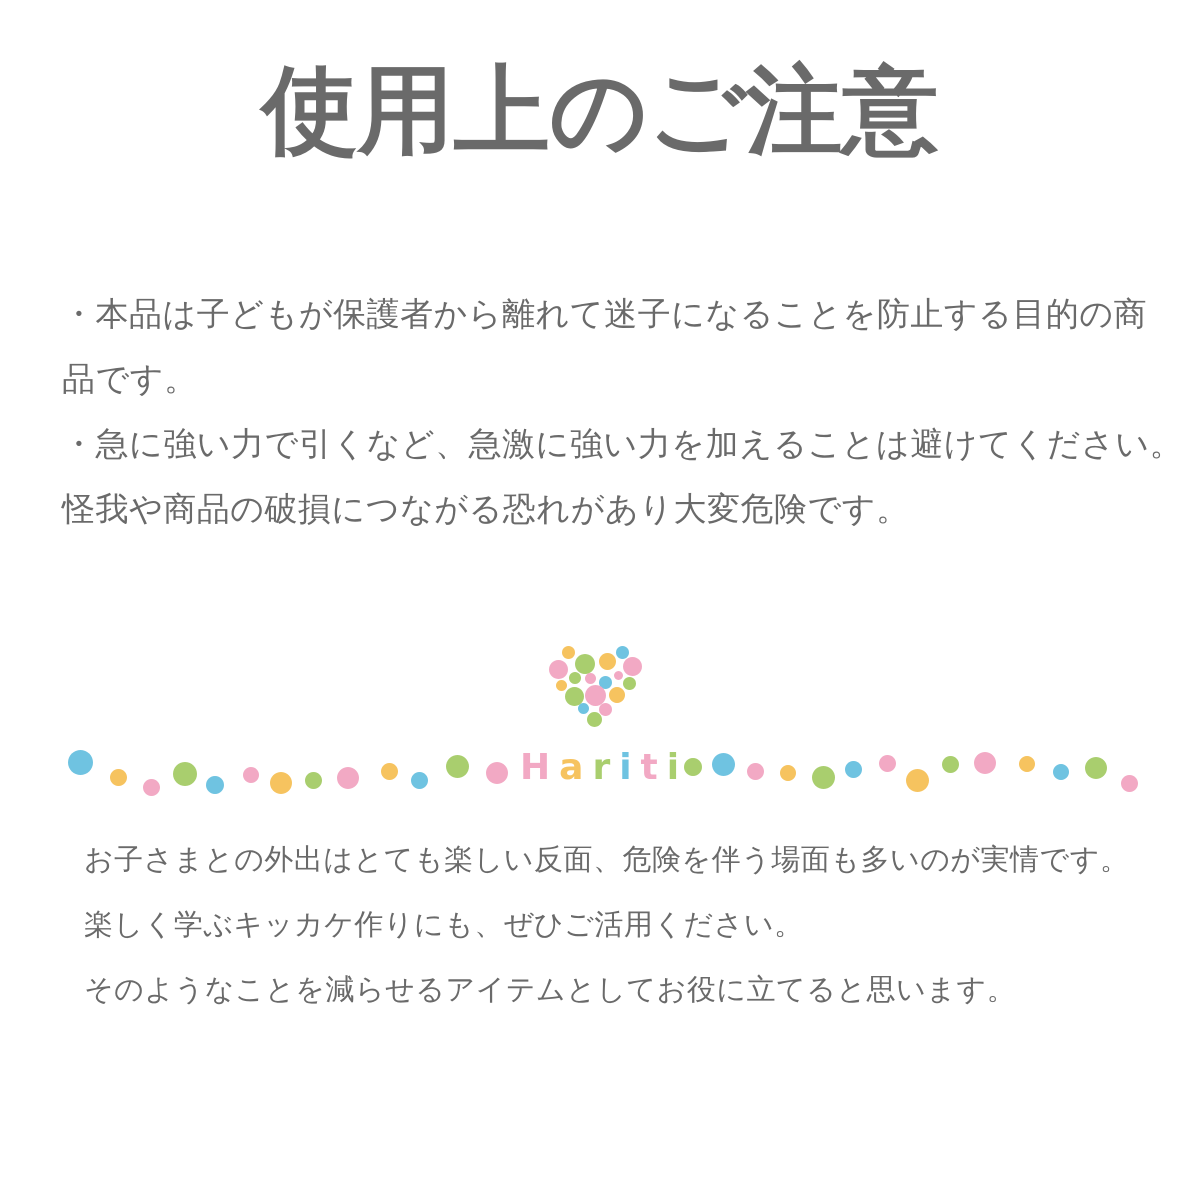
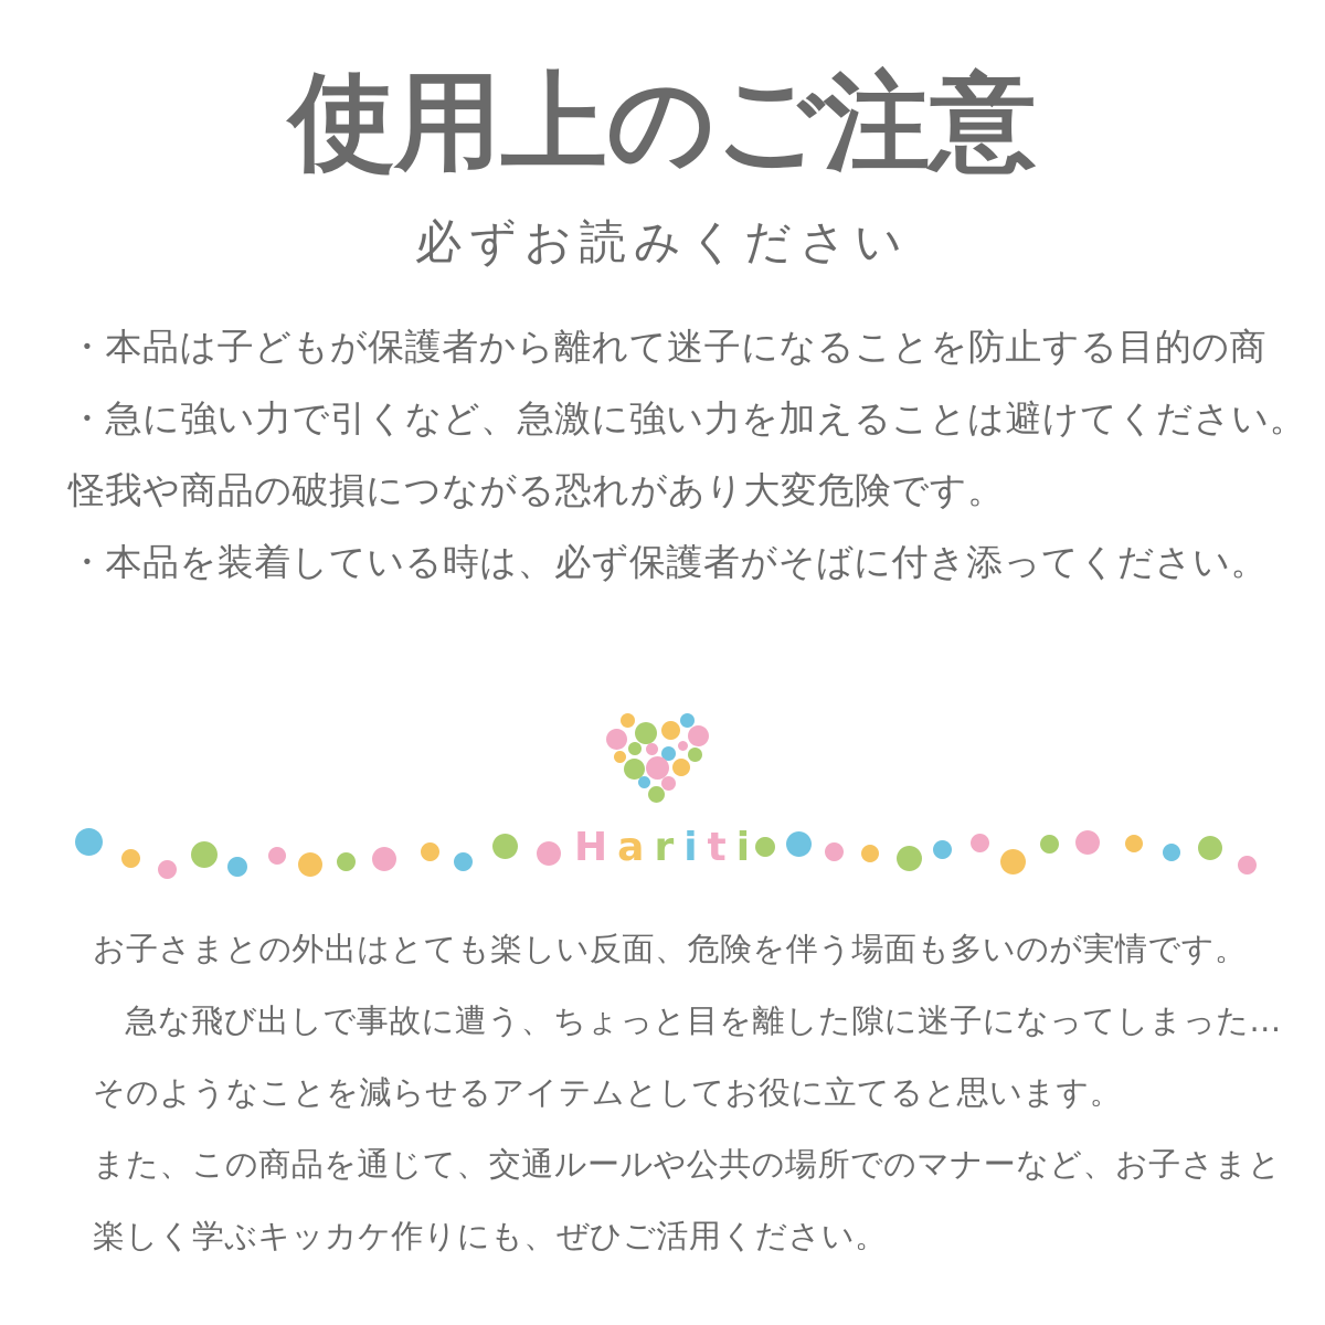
  使用上のご注意
+ 必ずお読みください
  ・本品は子どもが保護者から離れて迷子になることを防止する目的の商
- 品です。
  ・急に強い力で引くなど、急激に強い力を加えることは避けてください
  怪我や商品の破損につながる恐れがあり大変危険です。
+ ・本品を装着している時は、必ず保護者がそばに付き添ってください。
  Hariti
  お子さまとの外出はとても楽しい反面、危険を伴う場面も多いのが実情です。
+ 急な飛び出しで事故に遭う、ちょっと目を離した隙に迷子になってしまった...
- 楽しく学ぶキッカケ作りにも、ぜひご活用ください。
+ そのようなことを減らせるアイテムとしてお役に立てると思います。
+ また、この商品を通じて、交通ルールや公共の場所でのマナーなど、お子さまと
- そのようなことを減らせるアイテムとしてお役に立てると思います。
+ 楽しく学ぶキッカケ作りにも、ぜひご活用ください。
